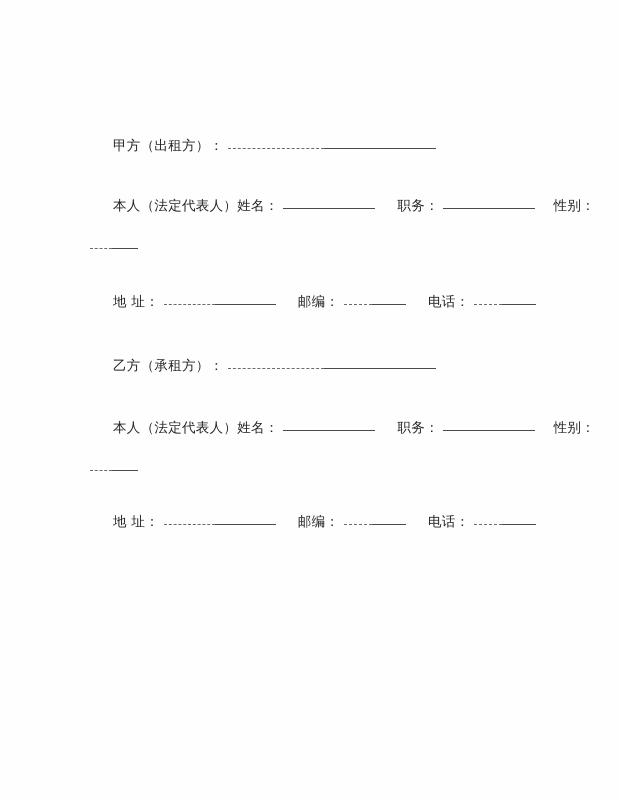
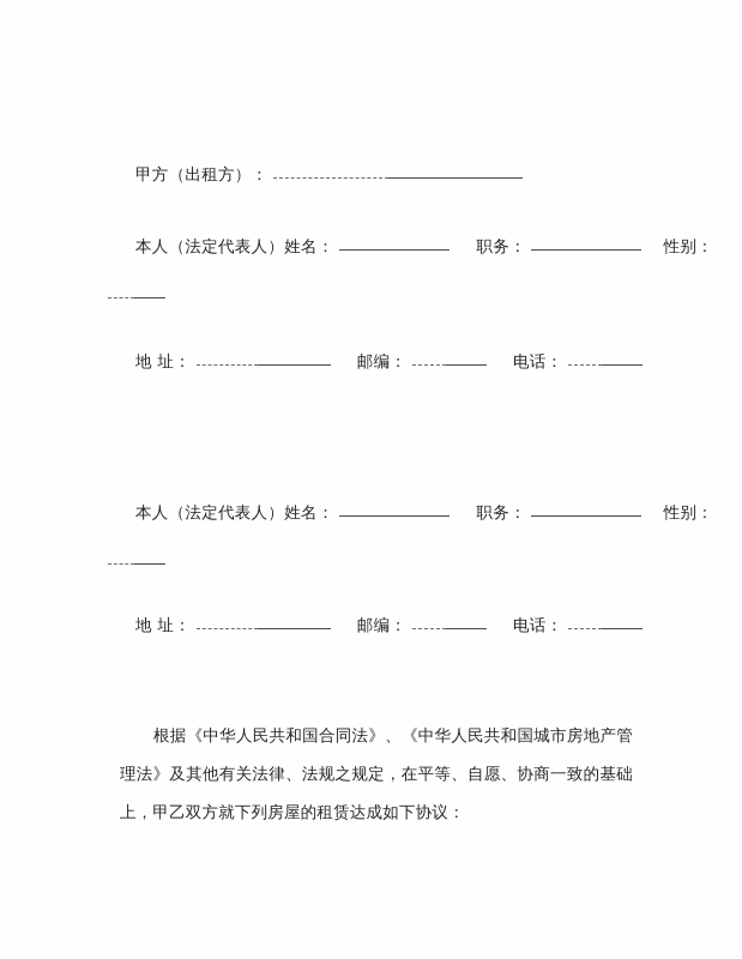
  甲方（出租方）：
  本人（法定代表人）姓名： 职务： 性别：
  地 址： 邮编： 电话：
- 乙方（承租方）：
  本人（法定代表人）姓名： 职务： 性别：
  地 址： 邮编： 电话：
+ 根据《中华人民共和国合同法》、《中华人民共和国城市房地产管理法》及其他有关法律、法规之规定，在平等、自愿、协商一致的基础上，甲乙双方就下列房屋的租赁达成如下协议：
